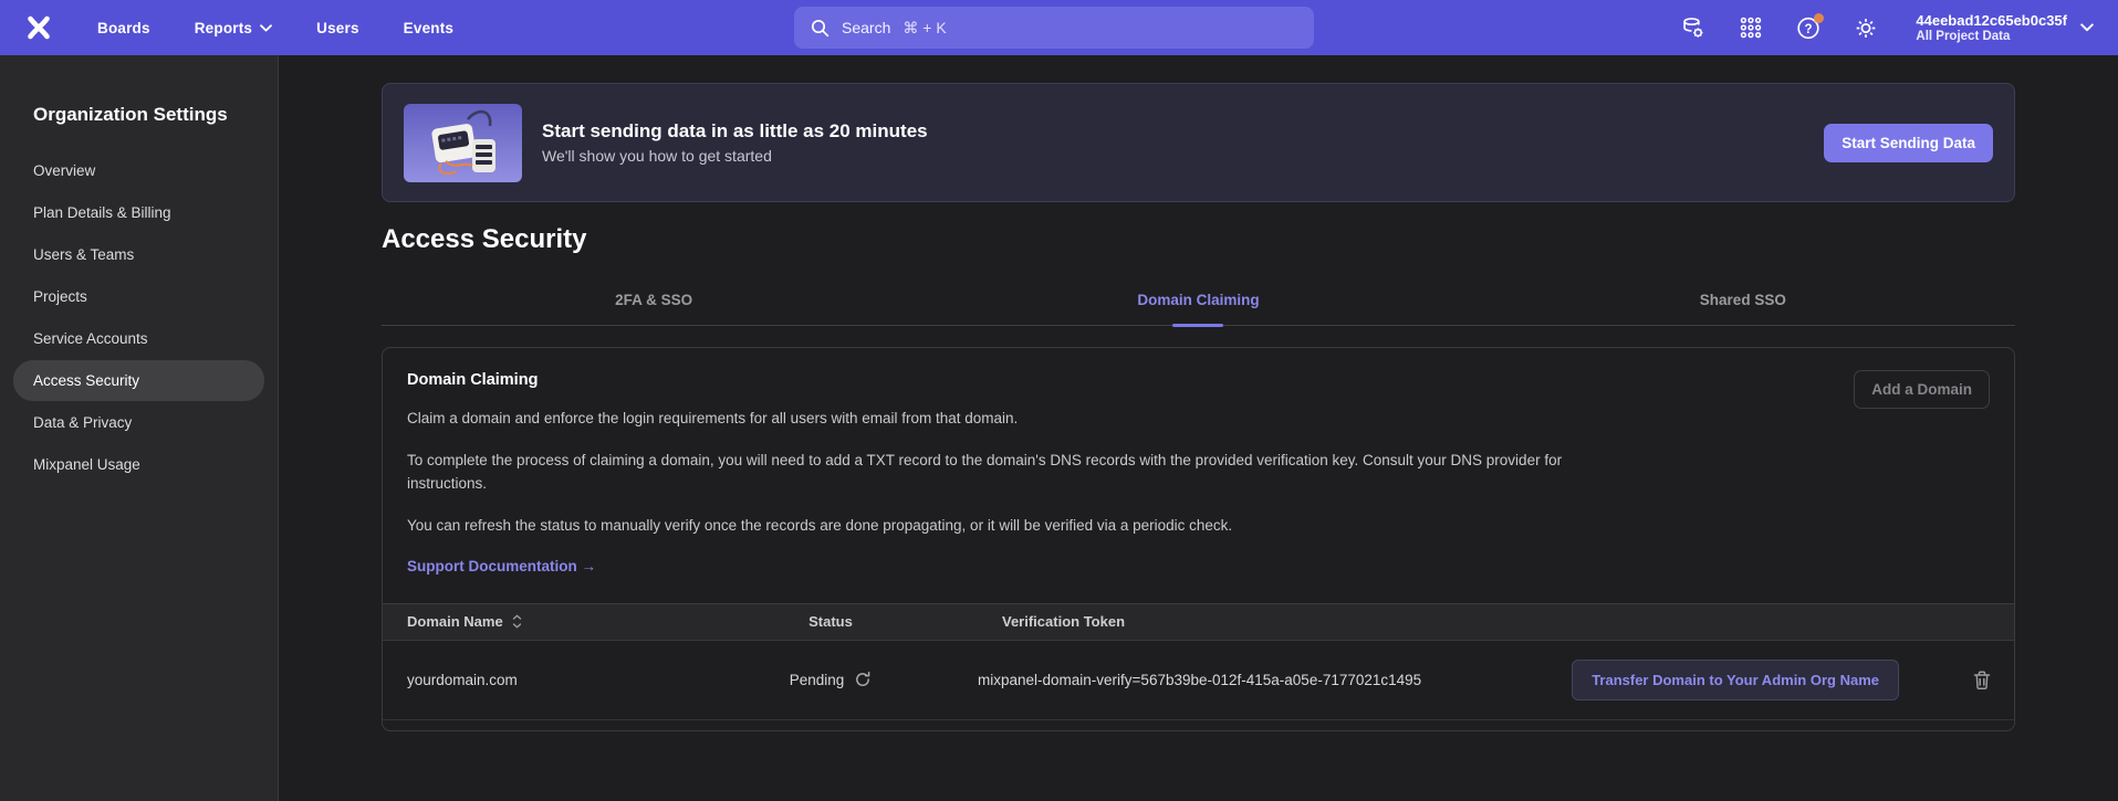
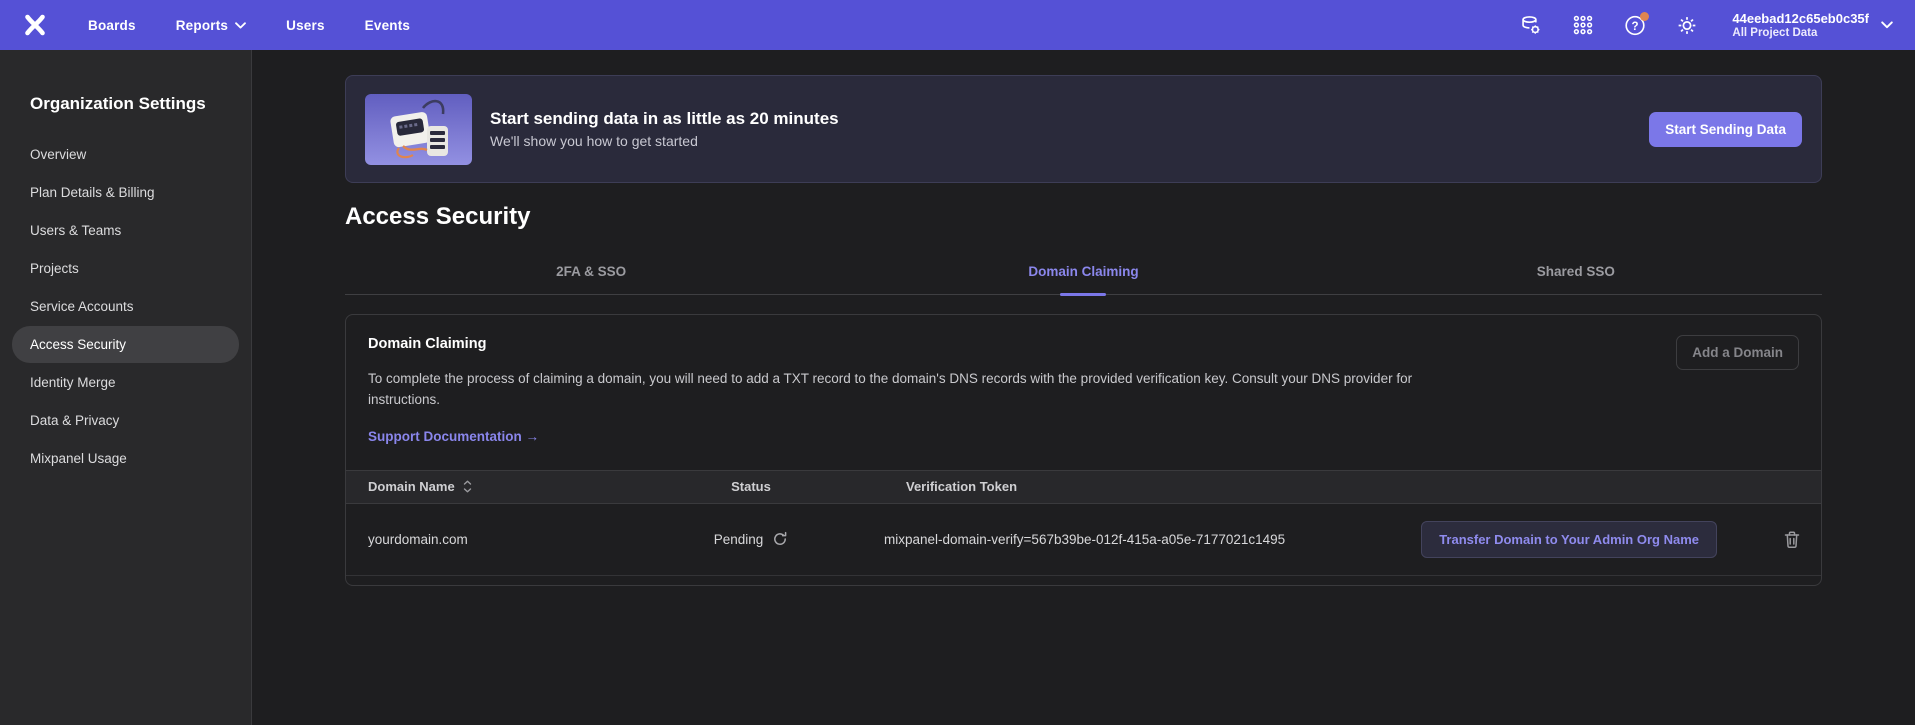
  Boards
  Reports
  Users
  Events
- Search
- ⌘ + K
  ?
  44eebad12c65eb0c35f
  All Project Data
  Organization Settings
  Overview
  Plan Details & Billing
  Users & Teams
  Projects
  Service Accounts
  Access Security
+ Identity Merge
  Data & Privacy
  Mixpanel Usage
  Start sending data in as little as 20 minutes
  We'll show you how to get started
  Start Sending Data
  Access Security
  2FA & SSO
  Domain Claiming
  Shared SSO
  Domain Claiming
  Add a Domain
- Claim a domain and enforce the login requirements for all users with email from that domain.
  To complete the process of claiming a domain, you will need to add a TXT record to the domain's DNS records with the provided verification key. Consult your DNS provider for instructions.
- You can refresh the status to manually verify once the records are done propagating, or it will be verified via a periodic check.
  Support Documentation →
  Domain Name
  Status
  Verification Token
  yourdomain.com
  Pending
  mixpanel-domain-verify=567b39be-012f-415a-a05e-7177021c1495
  Transfer Domain to Your Admin Org Name
